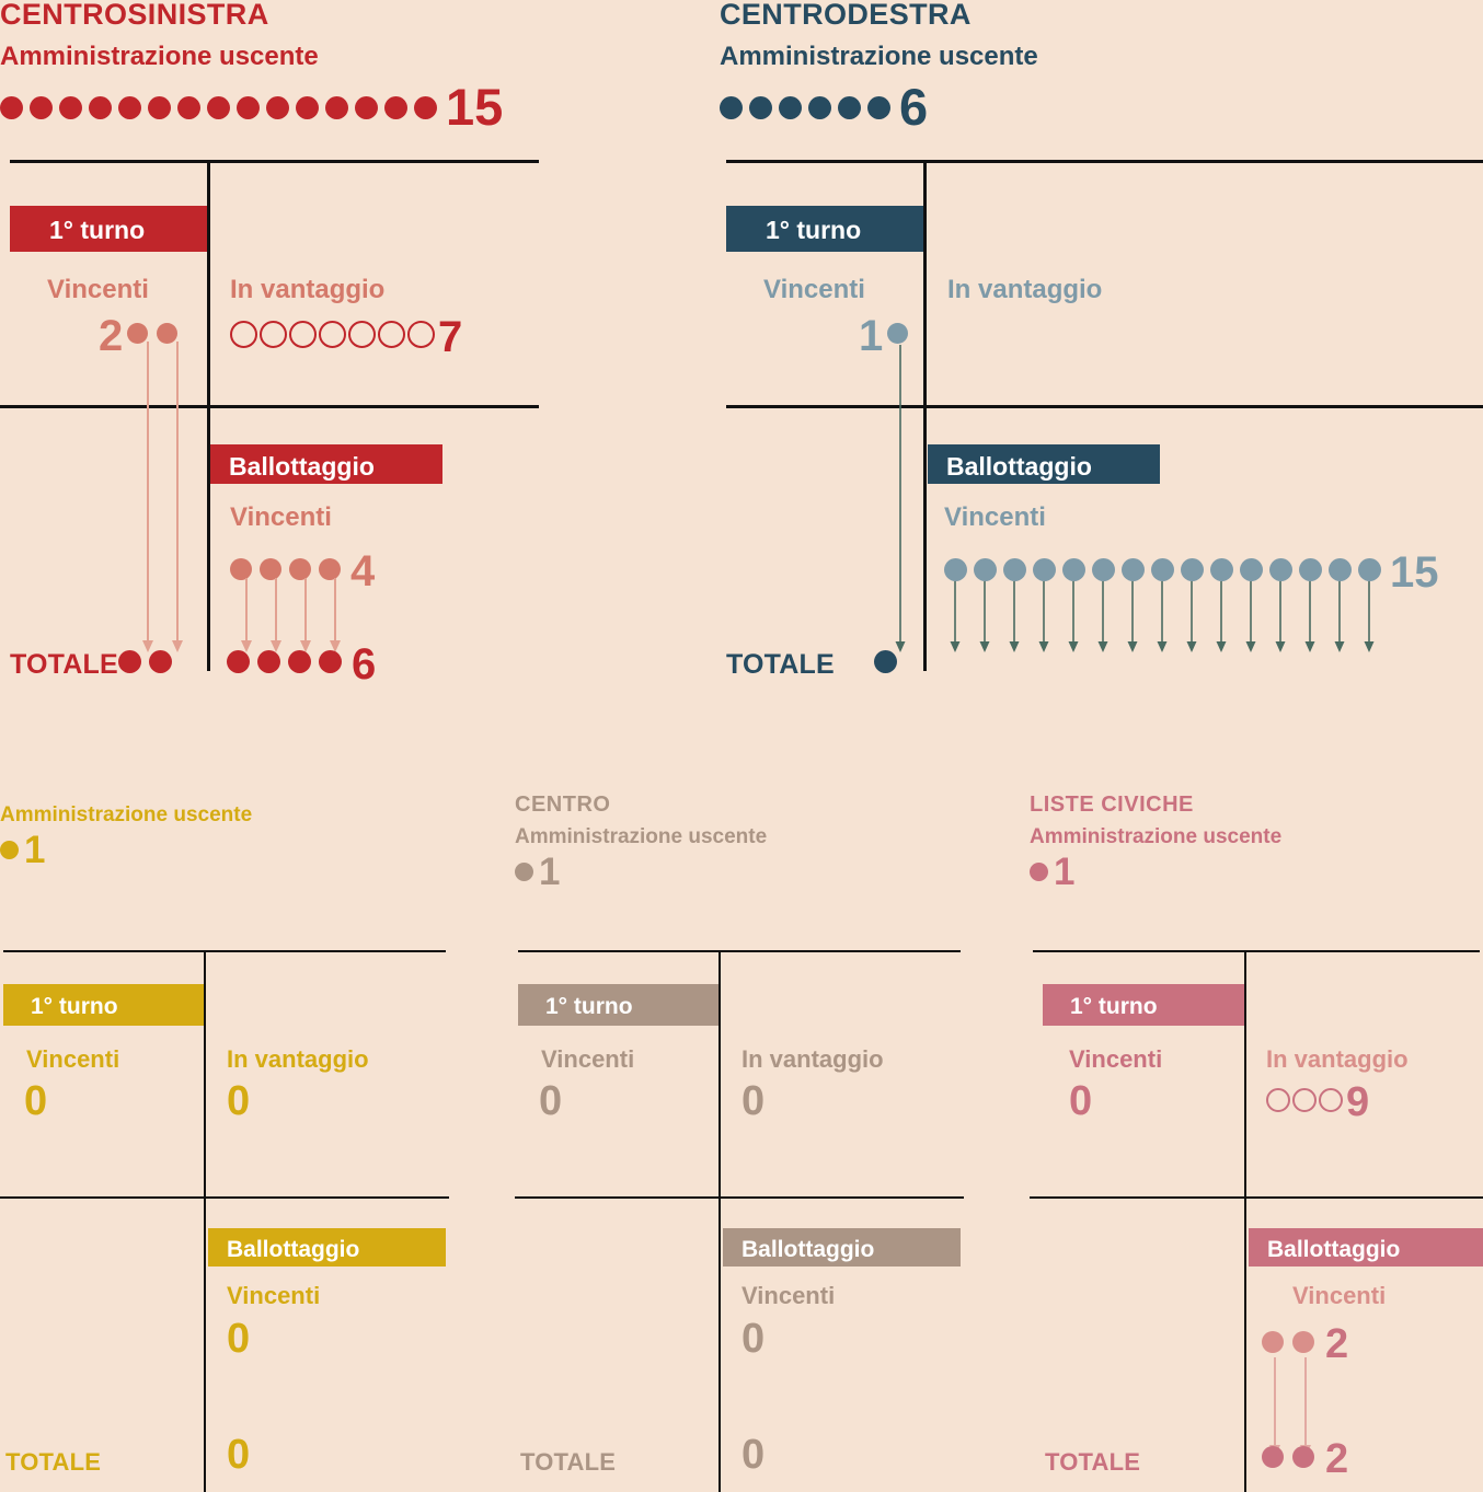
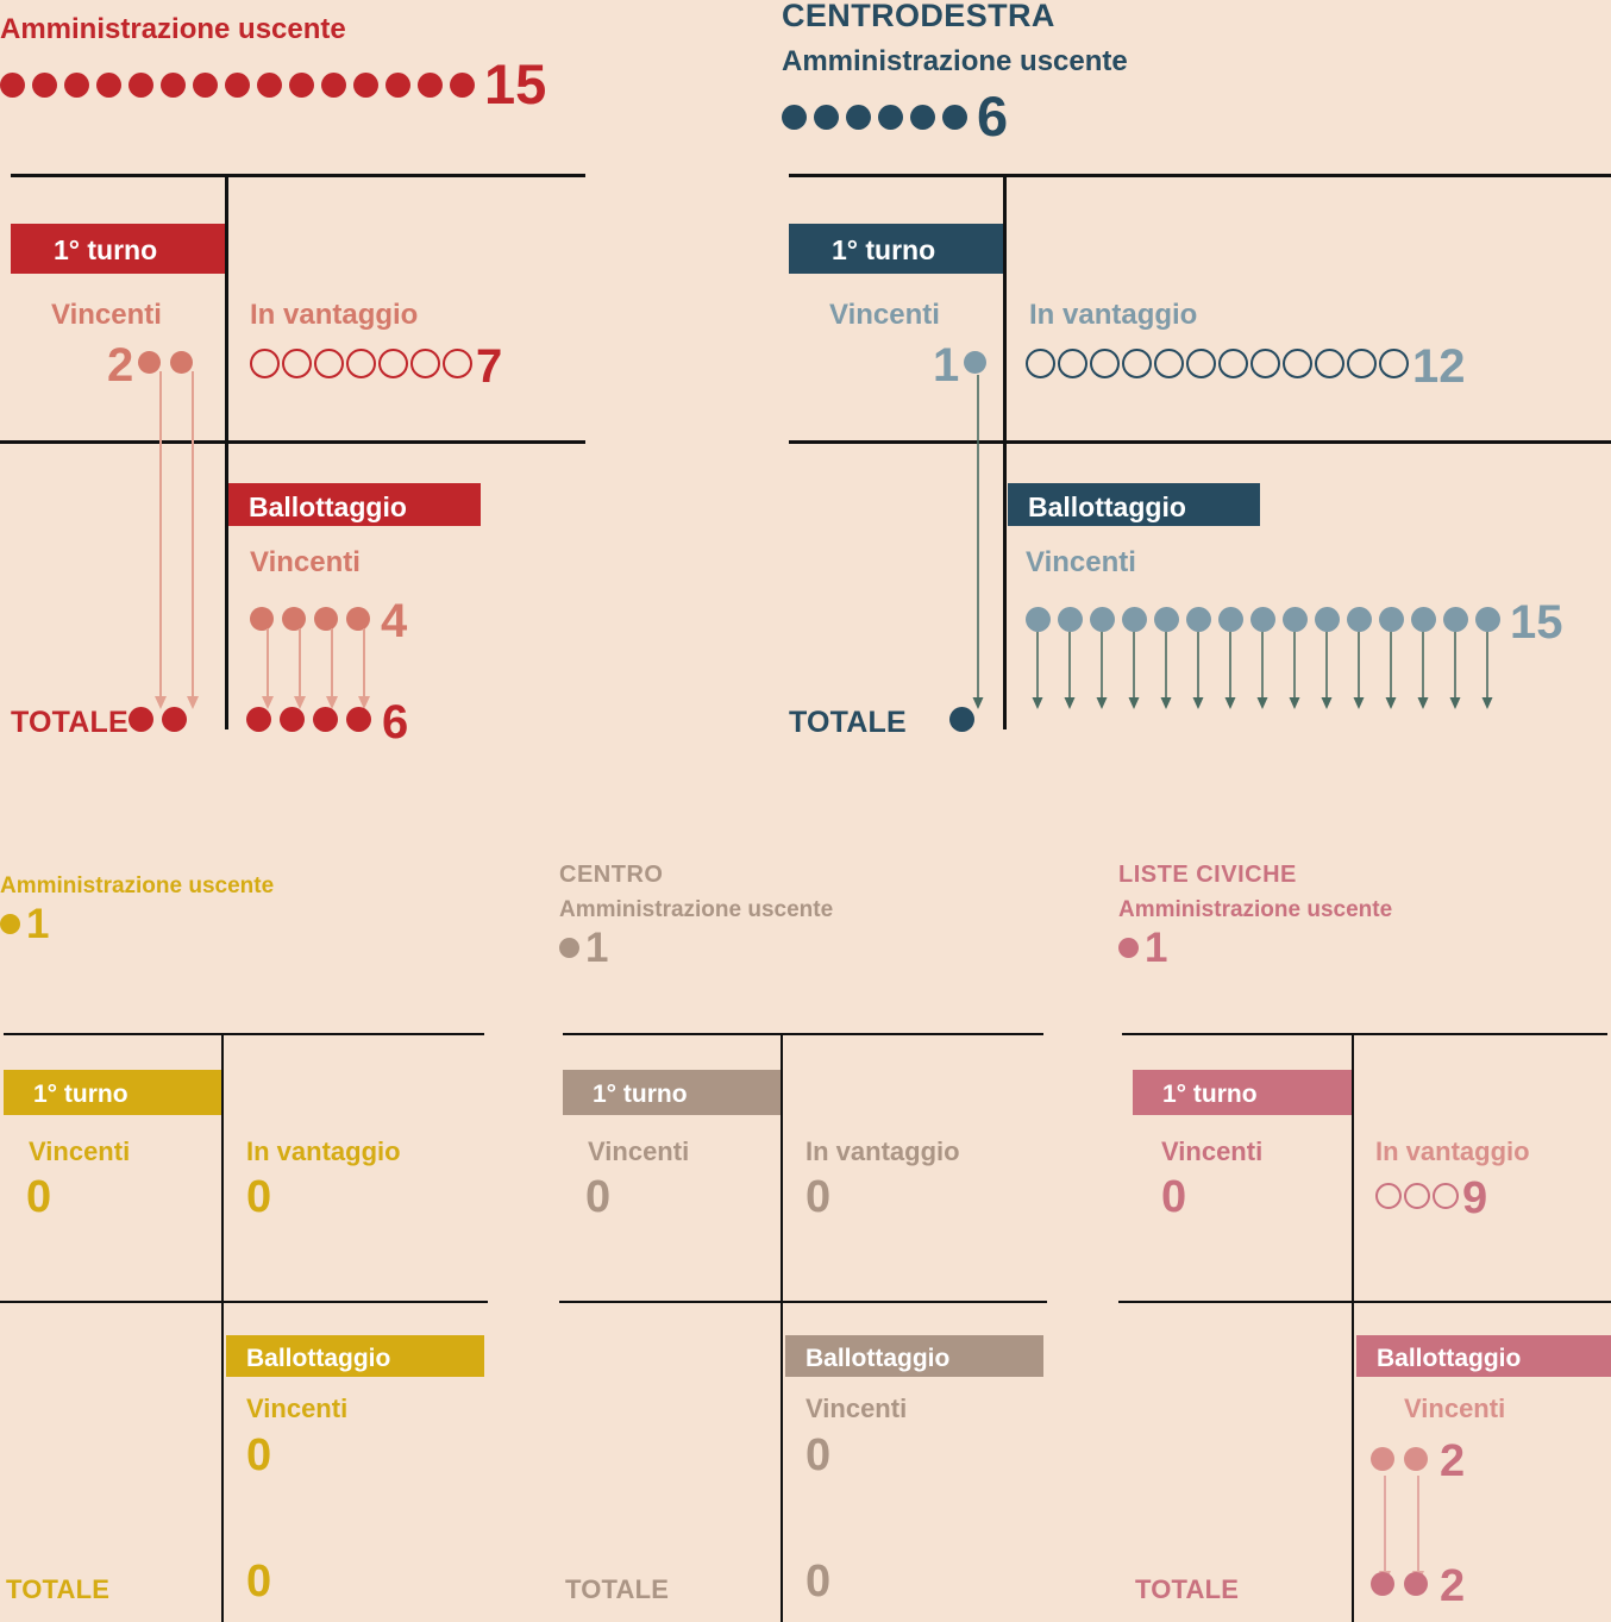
- CENTROSINISTRA
  Amministrazione uscente
  15
  1° turno
  Vincenti
  2
  In vantaggio
  7
  Ballottaggio
  Vincenti
  4
  TOTALE
  6
  CENTRODESTRA
  Amministrazione uscente
  6
  1° turno
  Vincenti
  1
  In vantaggio
+ 12
  Ballottaggio
  Vincenti
  15
  TOTALE
  Amministrazione uscente
  1
  1° turno
  Vincenti
  0
  In vantaggio
  0
  Ballottaggio
  Vincenti
  0
  TOTALE
  0
  CENTRO
  Amministrazione uscente
  1
  1° turno
  Vincenti
  0
  In vantaggio
  0
  Ballottaggio
  Vincenti
  0
  TOTALE
  0
  LISTE CIVICHE
  Amministrazione uscente
  1
  1° turno
  Vincenti
  0
  In vantaggio
  9
  Ballottaggio
  Vincenti
  2
  TOTALE
  2
